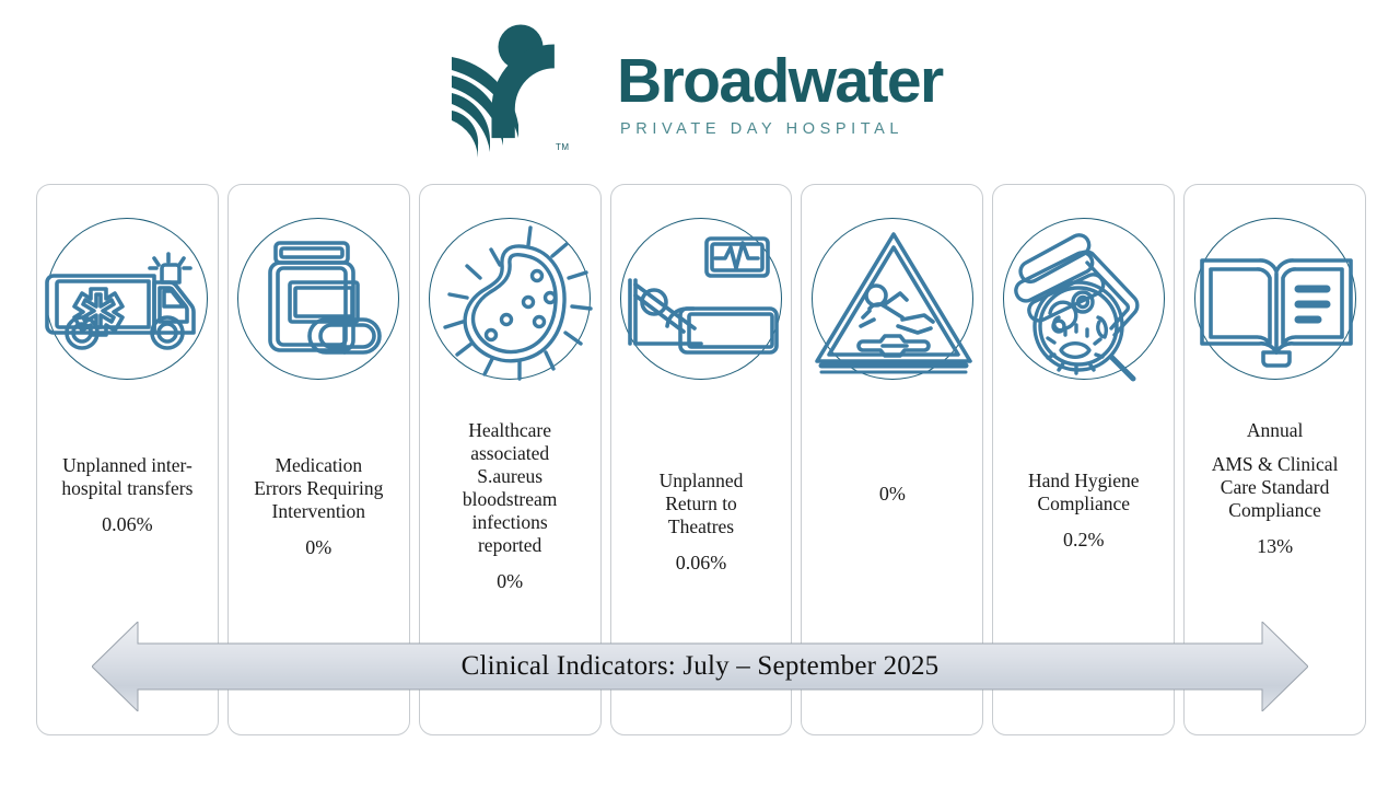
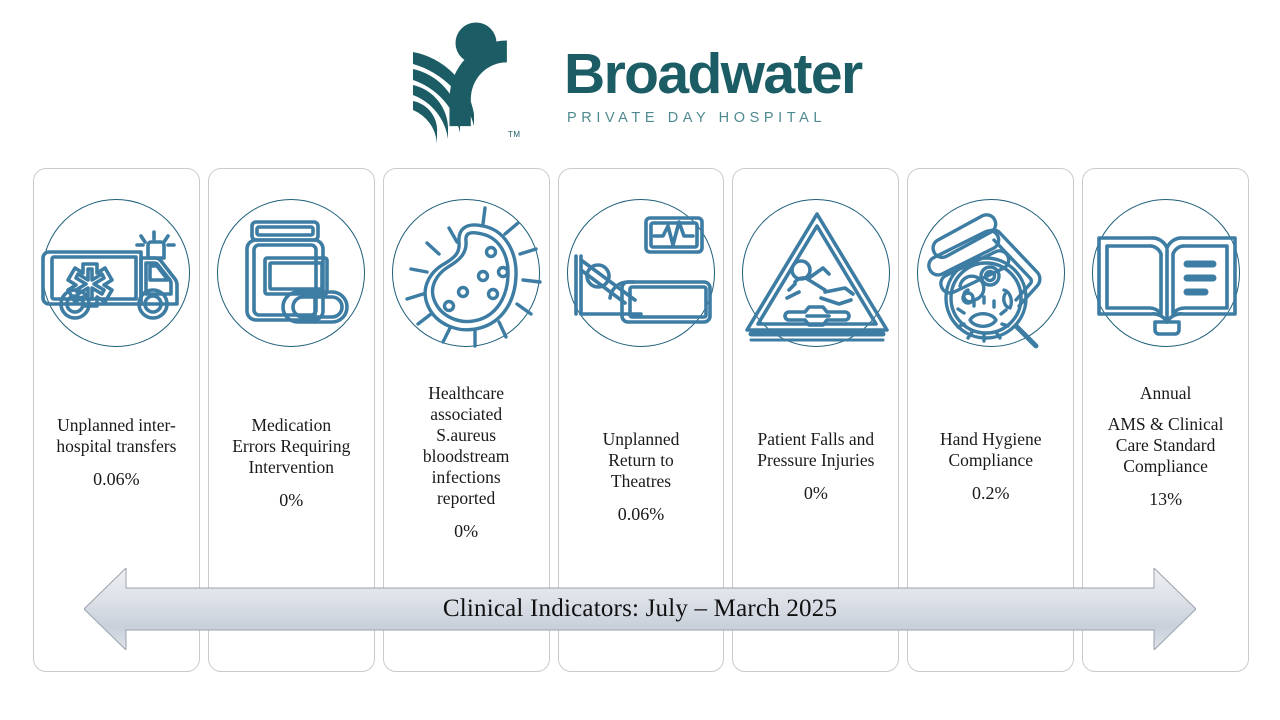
  TM
  Broadwater
  PRIVATE DAY HOSPITAL
  Unplanned inter-
  hospital transfers
  0.06%
  Medication
  Errors Requiring
  Intervention
  0%
  Healthcare
  associated
  S.aureus
  bloodstream
  infections
  reported
  0%
  Unplanned
  Return to
  Theatres
  0.06%
+ Patient Falls and
+ Pressure Injuries
  0%
  Hand Hygiene
  Compliance
  0.2%
  Annual
  AMS & Clinical
  Care Standard
  Compliance
  13%
- Clinical Indicators: July – September 2025
+ Clinical Indicators: July – March 2025
